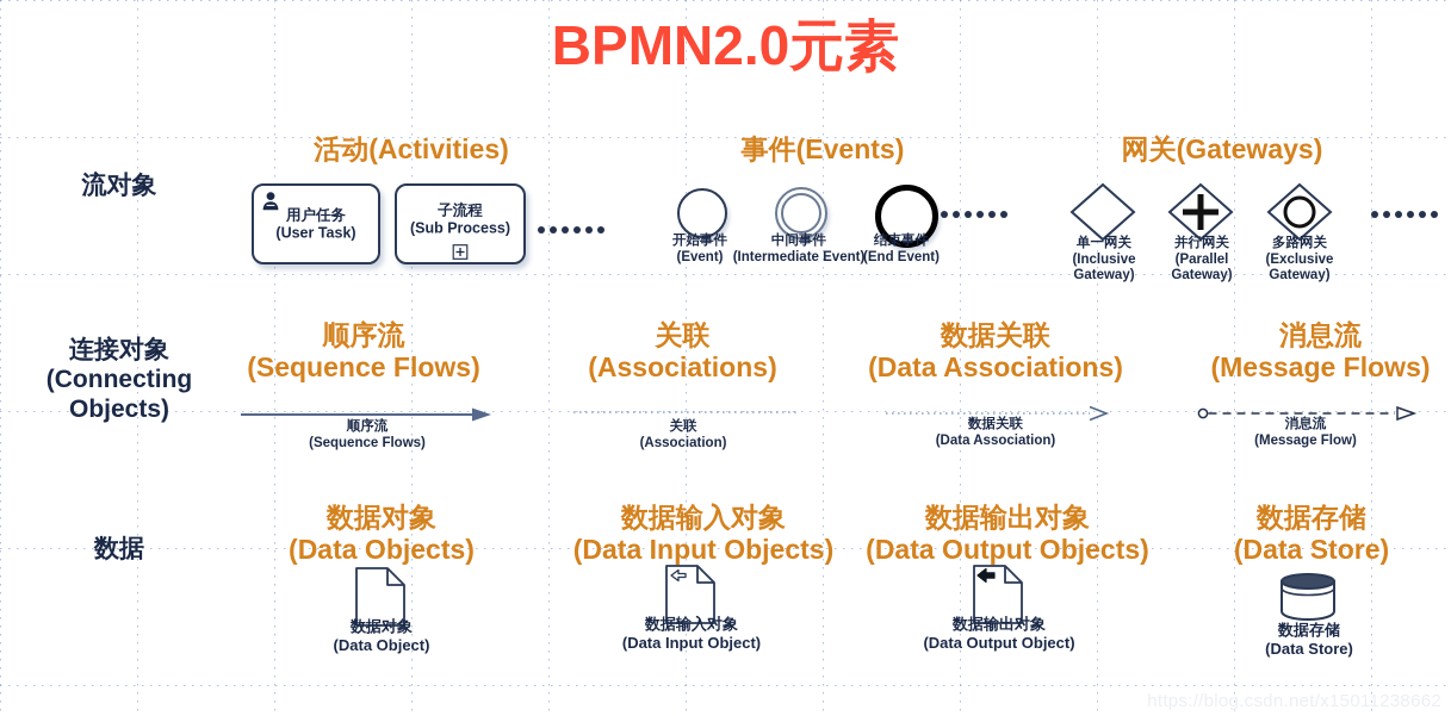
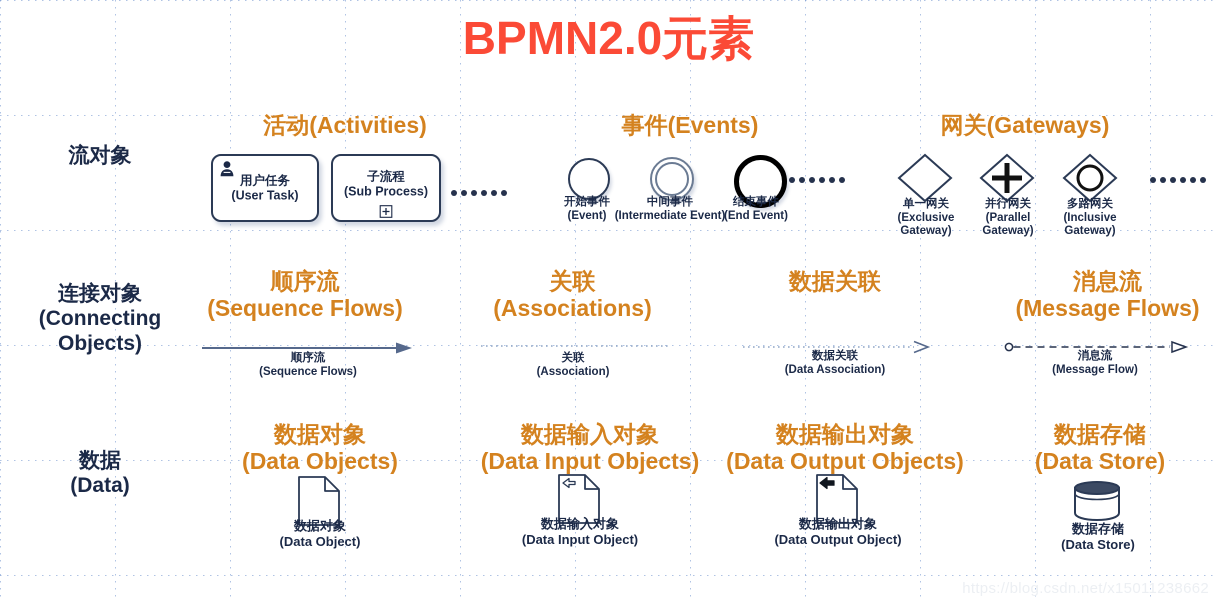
  BPMN2.0元素
  流对象
  活动(Activities)
  用户任务
  (User Task)
  子流程
  (Sub Process)
  事件(Events)
  开始事件
  (Event)
  中间事件
  (Intermediate Event)
  结束事件
  (End Event)
  网关(Gateways)
  单一网关
- (Inclusive Gateway)
+ (Exclusive Gateway)
  并行网关
  (Parallel Gateway)
  多路网关
- (Exclusive Gateway)
+ (Inclusive Gateway)
  连接对象
  (Connecting Objects)
  顺序流
  (Sequence Flows)
  顺序流
  (Sequence Flows)
  关联
  (Associations)
  关联
  (Association)
  数据关联
- (Data Associations)
  数据关联
  (Data Association)
  消息流
  (Message Flows)
  消息流
  (Message Flow)
  数据
+ (Data)
  数据对象
  (Data Objects)
  数据对象
  (Data Object)
  数据输入对象
  (Data Input Objects)
  数据输入对象
  (Data Input Object)
  数据输出对象
  (Data Output Objects)
  数据输出对象
  (Data Output Object)
  数据存储
  (Data Store)
  数据存储
  (Data Store)
  https://blog.csdn.net/x15011238662
